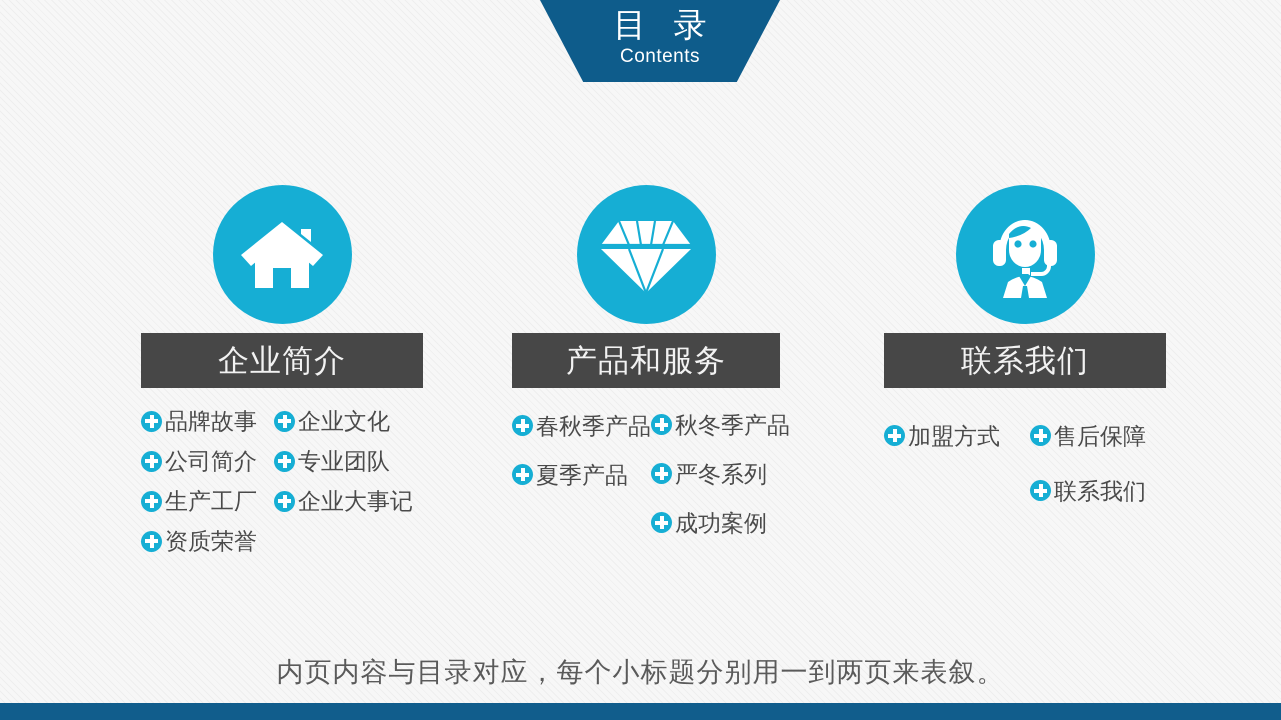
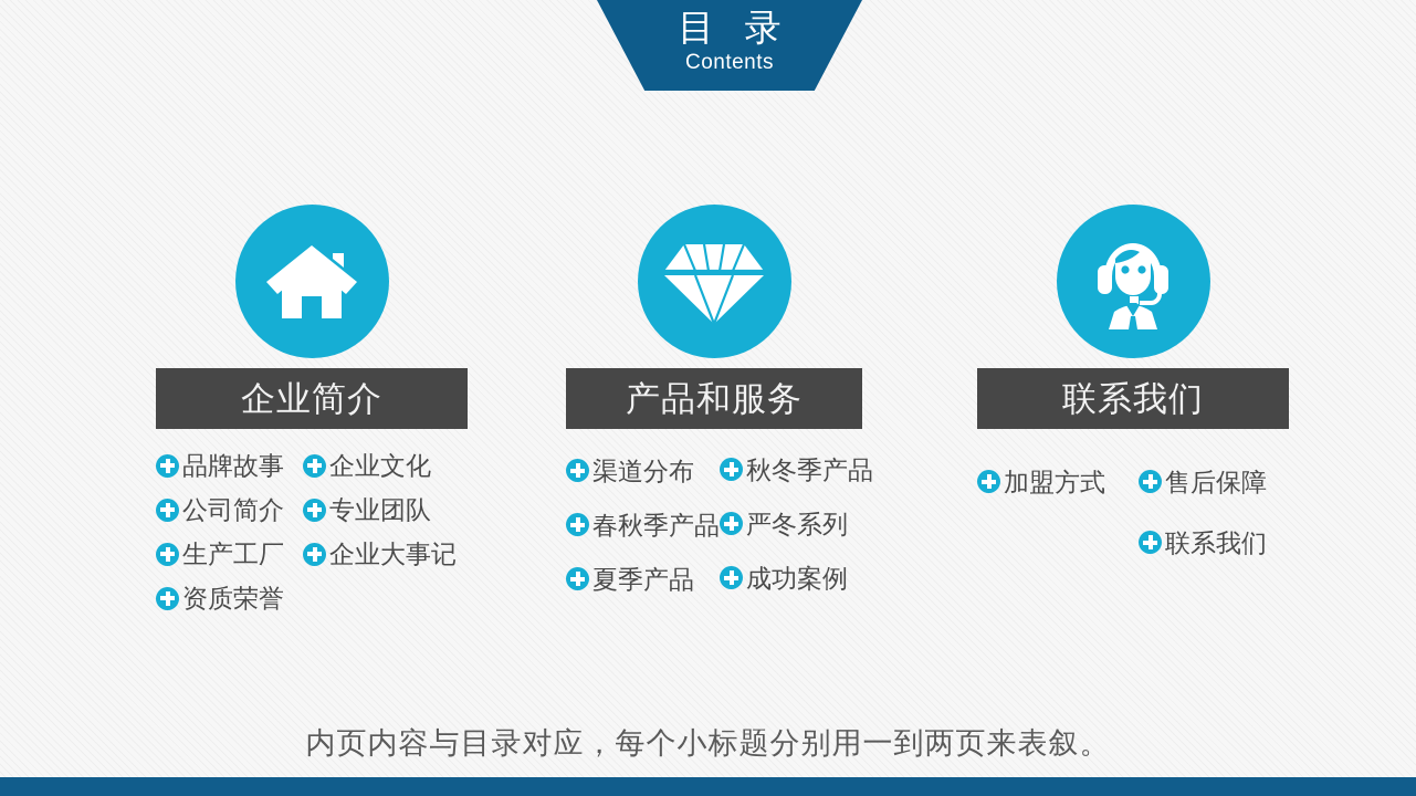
  目 录
  Contents
  企业简介
  品牌故事
  公司简介
  生产工厂
  资质荣誉
  企业文化
  专业团队
  企业大事记
  产品和服务
+ 渠道分布
  春秋季产品
  夏季产品
  秋冬季产品
  严冬系列
  成功案例
  联系我们
  加盟方式
  售后保障
  联系我们
  内页内容与目录对应，每个小标题分别用一到两页来表叙。
